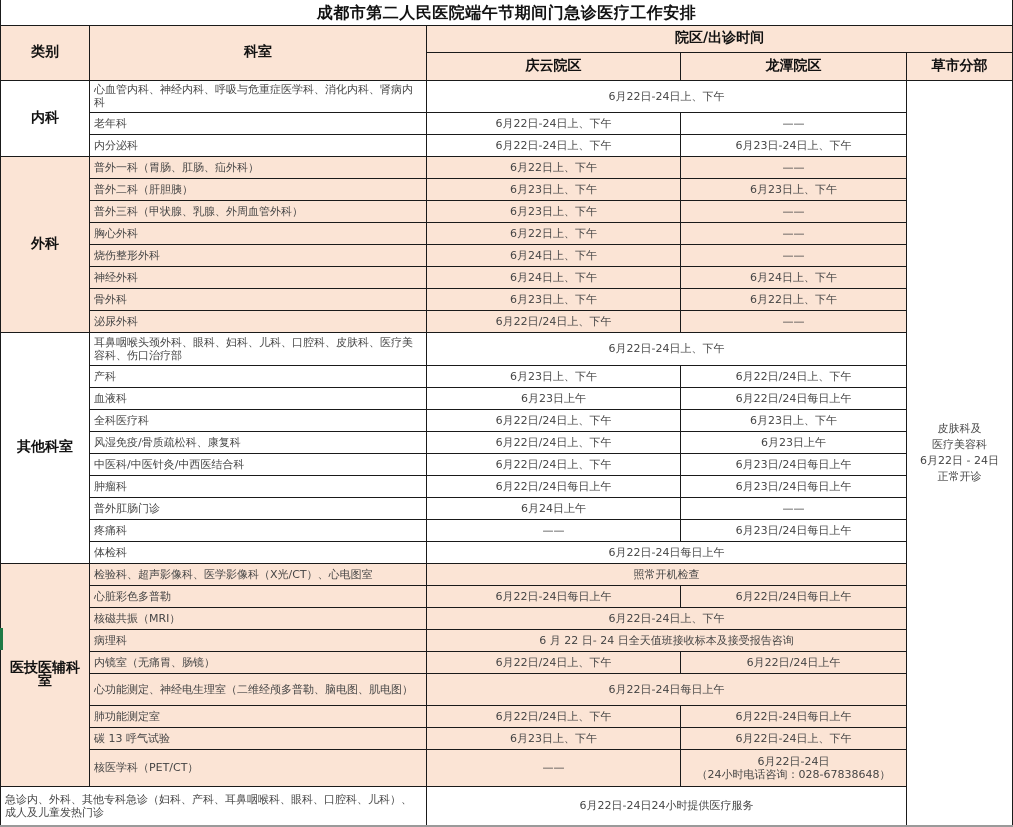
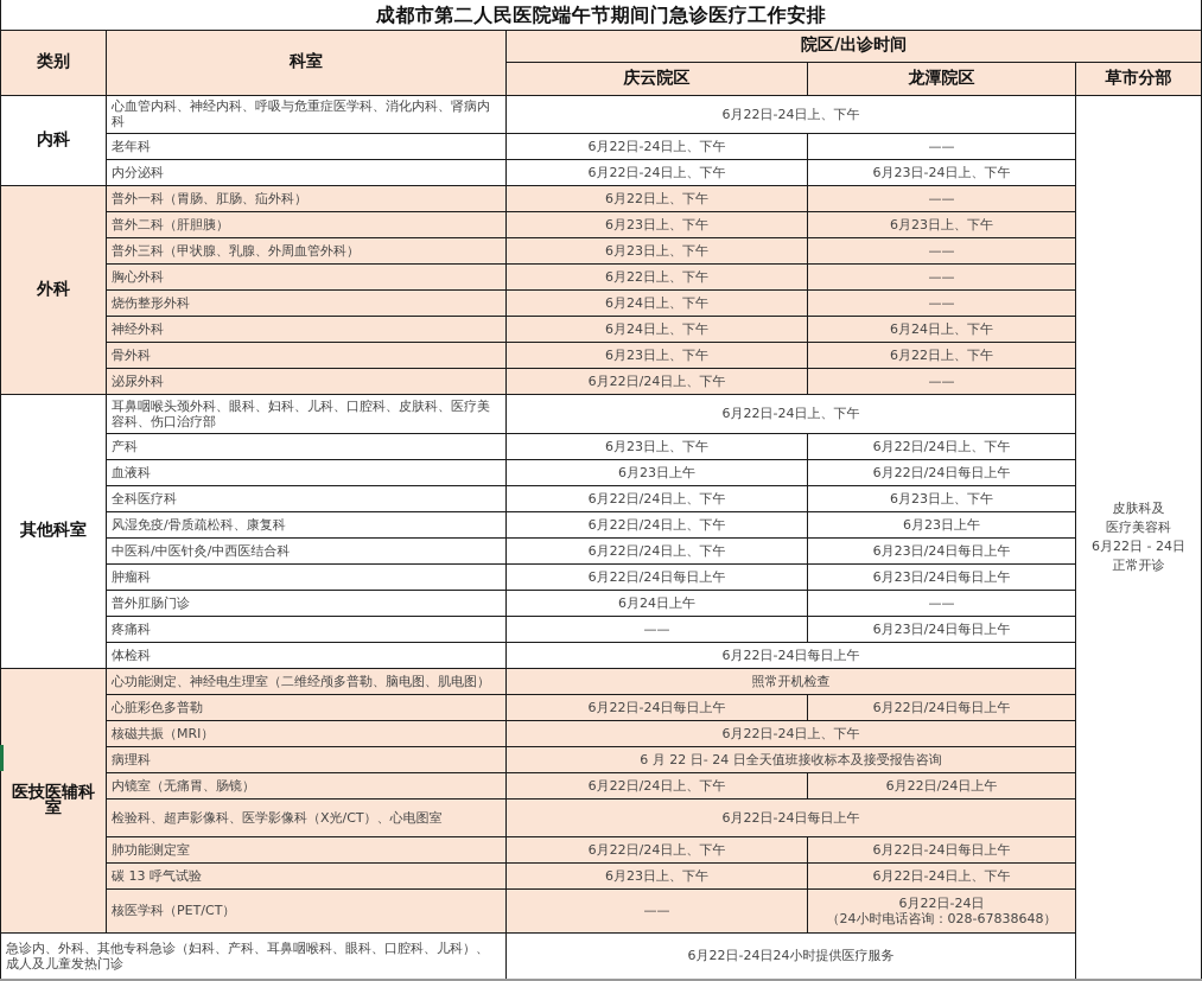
  成都市第二人民医院端午节期间门急诊医疗工作安排
  类别	科室	院区/出诊时间
  庆云院区	龙潭院区	草市分部
  内科	心血管内科、神经内科、呼吸与危重症医学科、消化内科、肾病内科	6月22日-24日上、下午	皮肤科及 医疗美容科 6月22日 - 24日 正常开诊
  老年科	6月22日-24日上、下午	——
  内分泌科	6月22日-24日上、下午	6月23日-24日上、下午
  外科	普外一科（胃肠、肛肠、疝外科）	6月22日上、下午	——
  普外二科（肝胆胰）	6月23日上、下午	6月23日上、下午
  普外三科（甲状腺、乳腺、外周血管外科）	6月23日上、下午	——
  胸心外科	6月22日上、下午	——
  烧伤整形外科	6月24日上、下午	——
  神经外科	6月24日上、下午	6月24日上、下午
  骨外科	6月23日上、下午	6月22日上、下午
  泌尿外科	6月22日/24日上、下午	——
  其他科室	耳鼻咽喉头颈外科、眼科、妇科、儿科、口腔科、皮肤科、医疗美容科、伤口治疗部	6月22日-24日上、下午
  产科	6月23日上、下午	6月22日/24日上、下午
  血液科	6月23日上午	6月22日/24日每日上午
  全科医疗科	6月22日/24日上、下午	6月23日上、下午
  风湿免疫/骨质疏松科、康复科	6月22日/24日上、下午	6月23日上午
  中医科/中医针灸/中西医结合科	6月22日/24日上、下午	6月23日/24日每日上午
  肿瘤科	6月22日/24日每日上午	6月23日/24日每日上午
  普外肛肠门诊	6月24日上午	——
  疼痛科	——	6月23日/24日每日上午
  体检科	6月22日-24日每日上午
- 医技医辅科室	检验科、超声影像科、医学影像科（X光/CT）、心电图室	照常开机检查
+ 医技医辅科室	心功能测定、神经电生理室（二维经颅多普勒、脑电图、肌电图）	照常开机检查
  心脏彩色多普勒	6月22日-24日每日上午	6月22日/24日每日上午
  核磁共振（MRI）	6月22日-24日上、下午
  病理科	6 月 22 日- 24 日全天值班接收标本及接受报告咨询
  内镜室（无痛胃、肠镜）	6月22日/24日上、下午	6月22日/24日上午
- 心功能测定、神经电生理室（二维经颅多普勒、脑电图、肌电图）	6月22日-24日每日上午
+ 检验科、超声影像科、医学影像科（X光/CT）、心电图室	6月22日-24日每日上午
  肺功能测定室	6月22日/24日上、下午	6月22日-24日每日上午
  碳 13 呼气试验	6月23日上、下午	6月22日-24日上、下午
  核医学科（PET/CT）	——	6月22日-24日 （24小时电话咨询：028-67838648）
  急诊内、外科、其他专科急诊（妇科、产科、耳鼻咽喉科、眼科、口腔科、儿科）、成人及儿童发热门诊	6月22日-24日24小时提供医疗服务
